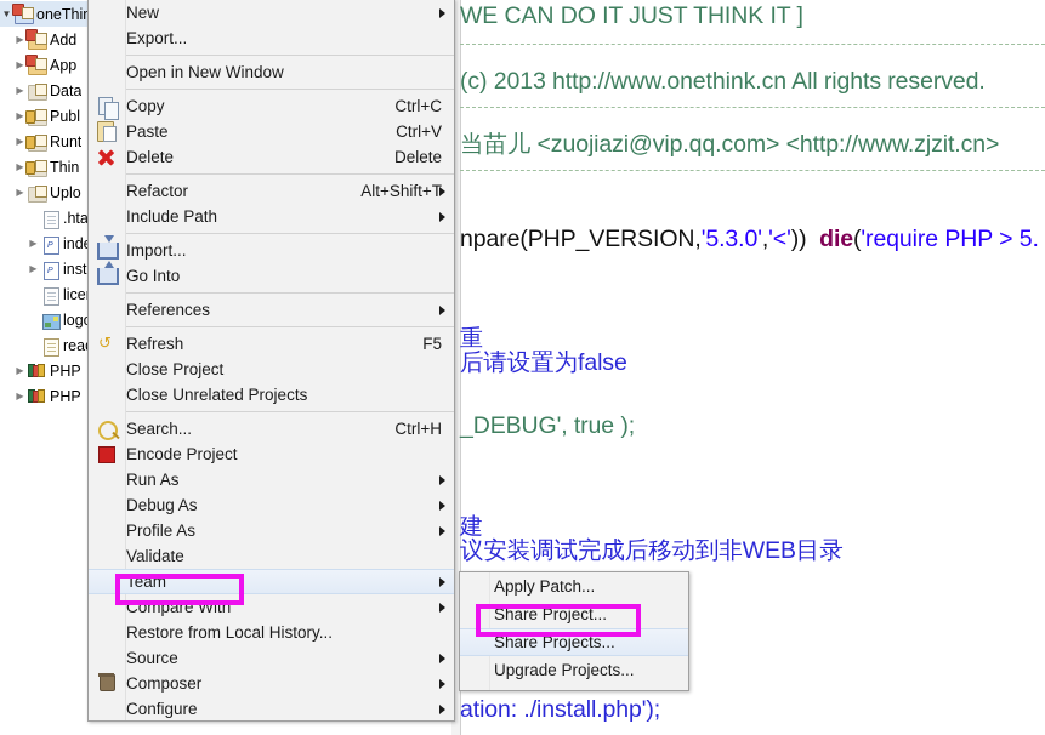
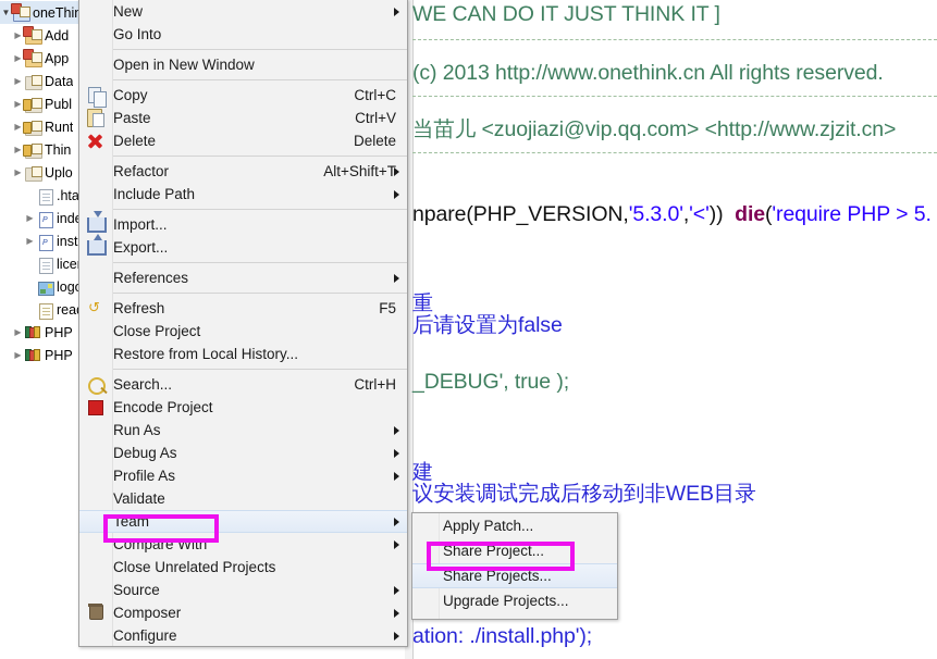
  重
  建
  WE CAN DO IT JUST THINK IT ]
  (c) 2013 http://www.onethink.cn All rights reserved.
  当苗儿 <zuojiazi@vip.qq.com> <http://www.zjzit.cn>
  npare(PHP_VERSION,'5.3.0','<')) die('require PHP > 5.
  后请设置为false
  _DEBUG', true );
  议安装调试完成后移动到非WEB目录
  ation: ./install.php');
  ▼
  oneThi
  ▶
  Add
  ▶
  App
  ▶
  Data
  ▶
  Publ
  ▶
  Runt
  ▶
  Thin
  ▶
  Uplo
  .hta
  ▶
  ind
  ▶
  inst
  lice
  log
  rea
  ▶
  PHP
  ▶
  PHP
  New
- Export...
+ Go Into
  Open in New Window
  Copy
  Ctrl+C
  Paste
  Ctrl+V
  Delete
  Delete
  Refactor
  Alt+Shift+T
  Include Path
  Import...
- Go Into
+ Export...
  References
  ↺
  Refresh
  F5
  Close Project
- Close Unrelated Projects
+ Restore from Local History...
  Search...
  Ctrl+H
  Encode Project
  Run As
  Debug As
  Profile As
  Validate
  Team
  Compare With
- Restore from Local History...
+ Close Unrelated Projects
  Source
  Composer
  Configure
  Apply Patch...
  Share Project...
  Share Projects...
  Upgrade Projects...
